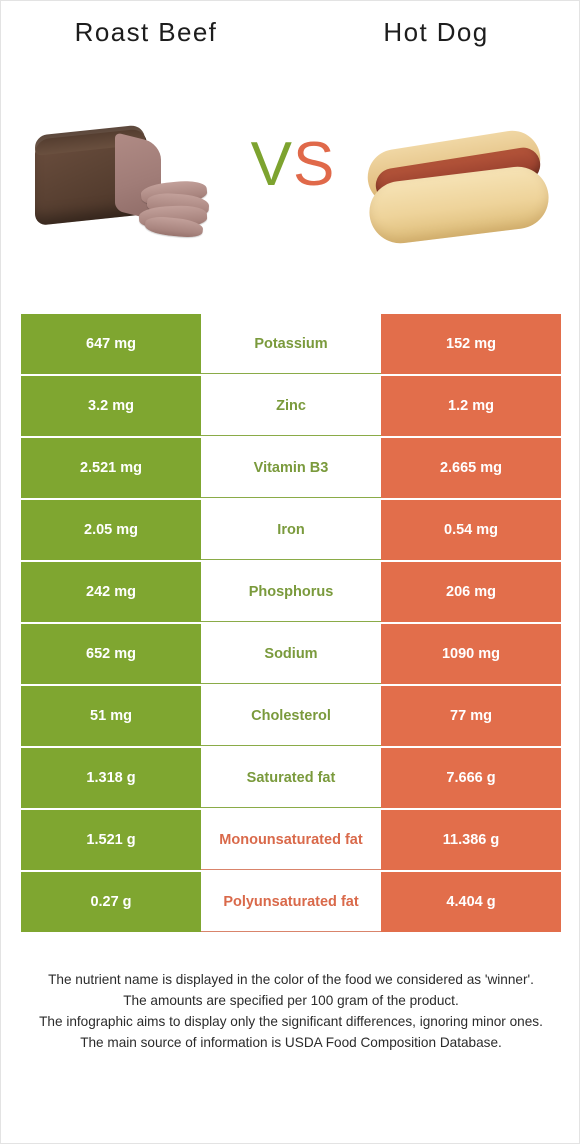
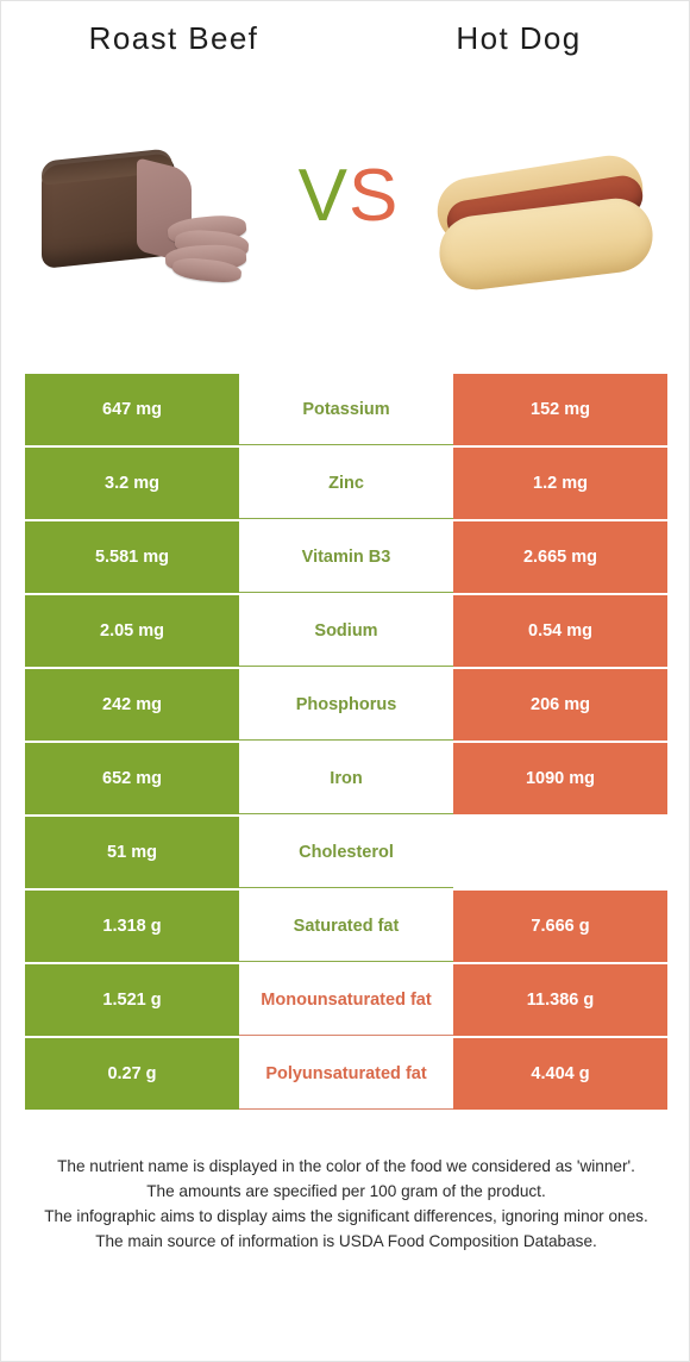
  Roast Beef
  Hot Dog
  VS
  647 mg
  Potassium
  152 mg
  3.2 mg
  Zinc
  1.2 mg
- 2.521 mg
+ 5.581 mg
  Vitamin B3
  2.665 mg
  2.05 mg
- Iron
+ Sodium
  0.54 mg
  242 mg
  Phosphorus
  206 mg
  652 mg
- Sodium
+ Iron
  1090 mg
  51 mg
  Cholesterol
- 77 mg
  1.318 g
  Saturated fat
  7.666 g
  1.521 g
  Monounsaturated fat
  11.386 g
  0.27 g
  Polyunsaturated fat
  4.404 g
  The nutrient name is displayed in the color of the food we considered as 'winner'.
  The amounts are specified per 100 gram of the product.
- The infographic aims to display only the significant differences, ignoring minor ones.
+ The infographic aims to display aims the significant differences, ignoring minor ones.
  The main source of information is USDA Food Composition Database.
